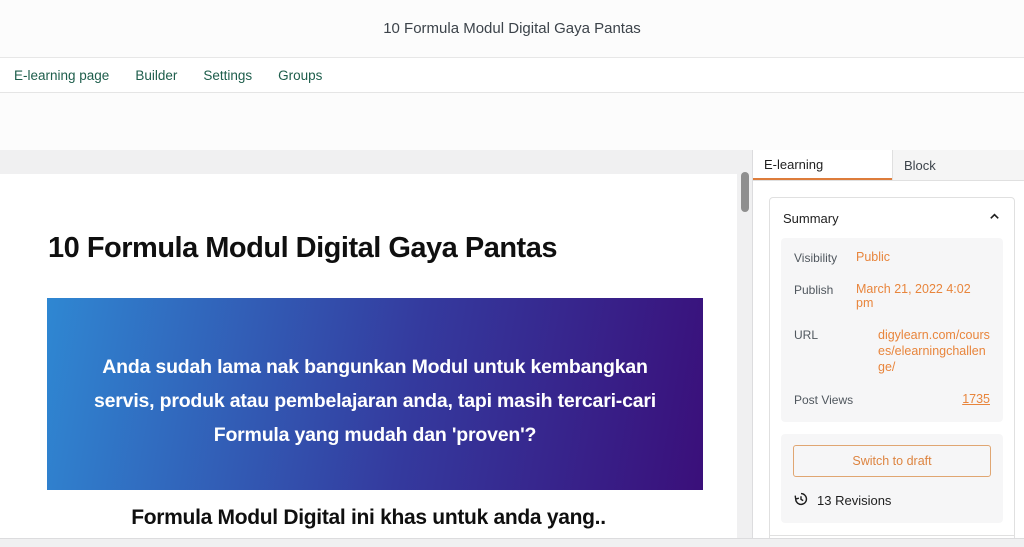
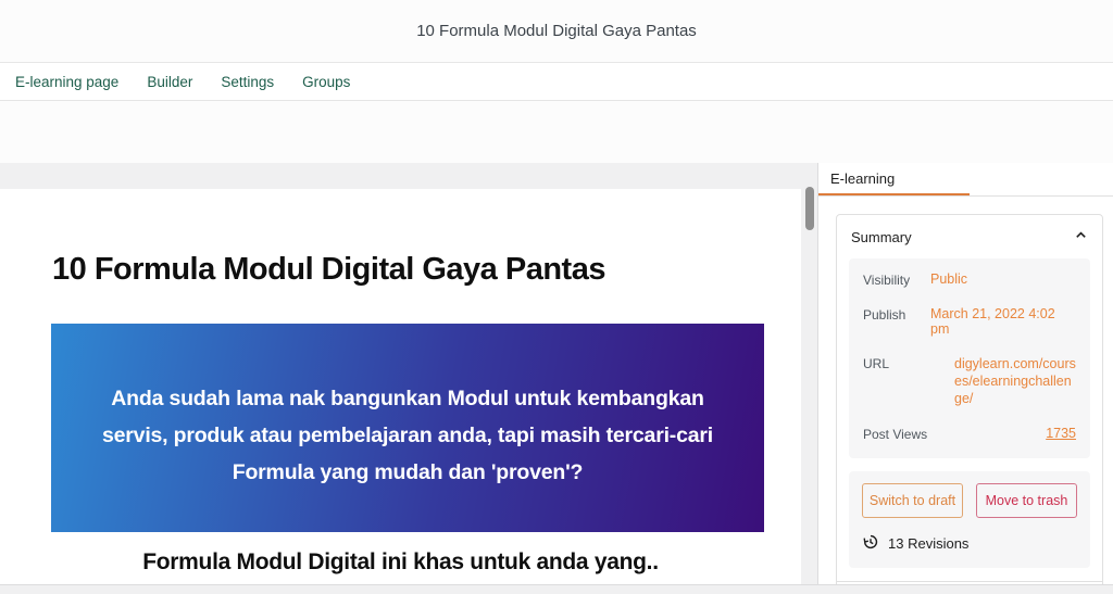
  10 Formula Modul Digital Gaya Pantas
  E-learning page
  Builder
  Settings
  Groups
  10 Formula Modul Digital Gaya Pantas
  Anda sudah lama nak bangunkan Modul untuk kembangkan servis, produk atau pembelajaran anda, tapi masih tercari-cari Formula yang mudah dan 'proven'?
  Formula Modul Digital ini khas untuk anda yang..
  E-learning
- Block
  Summary
  Visibility
  Public
  Publish
  March 21, 2022 4:02 pm
  URL
  digylearn.com/courses/elearningchallenge/
  Post Views
  1735
  Switch to draft
+ Move to trash
  13 Revisions
